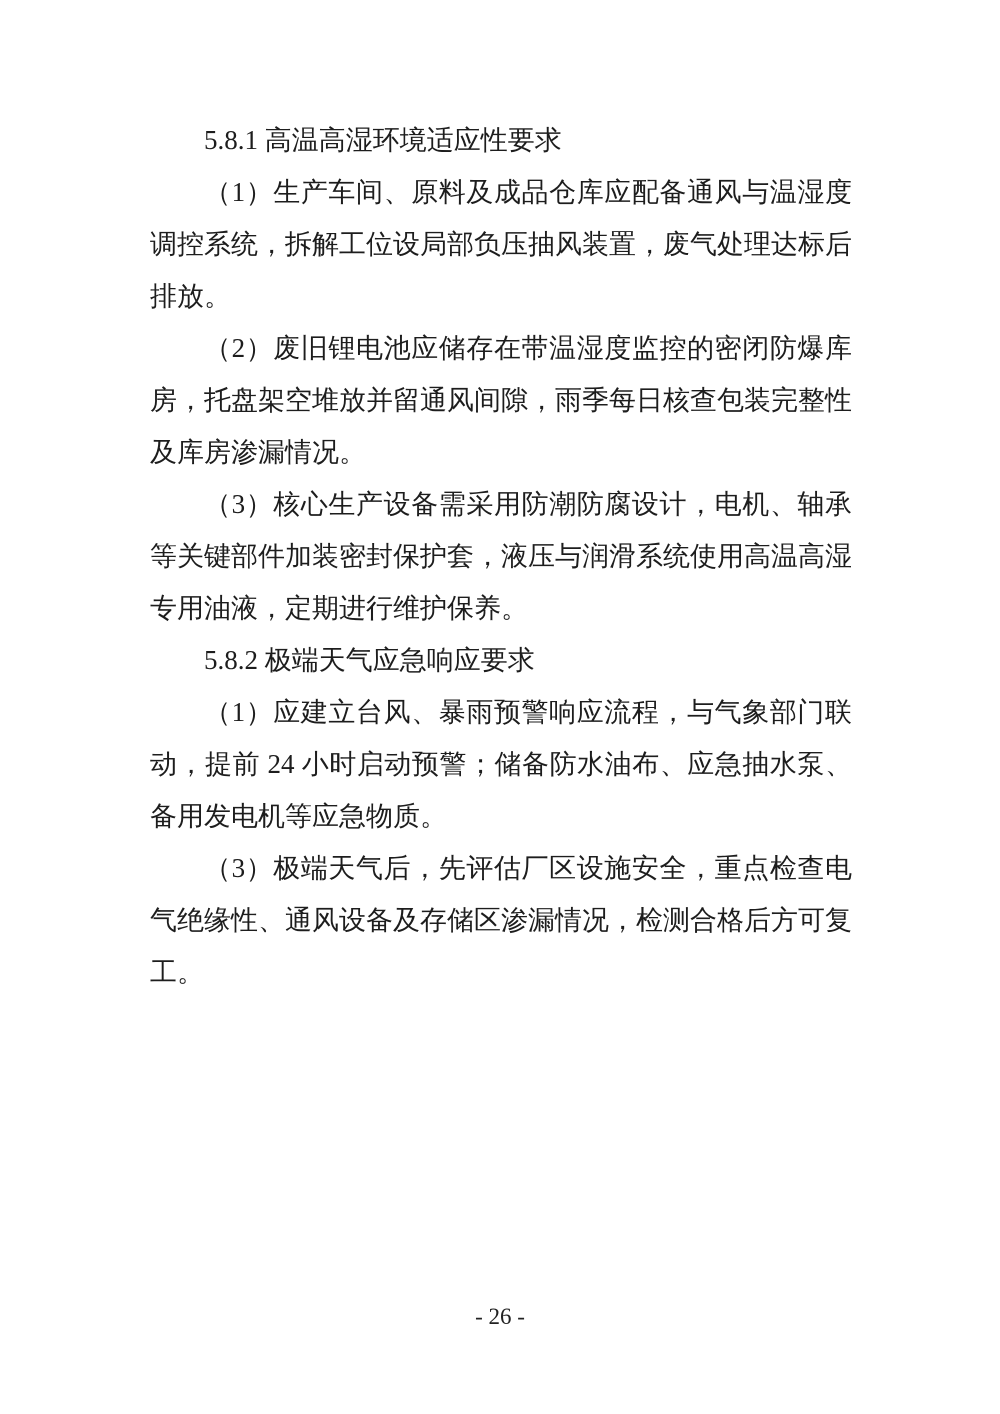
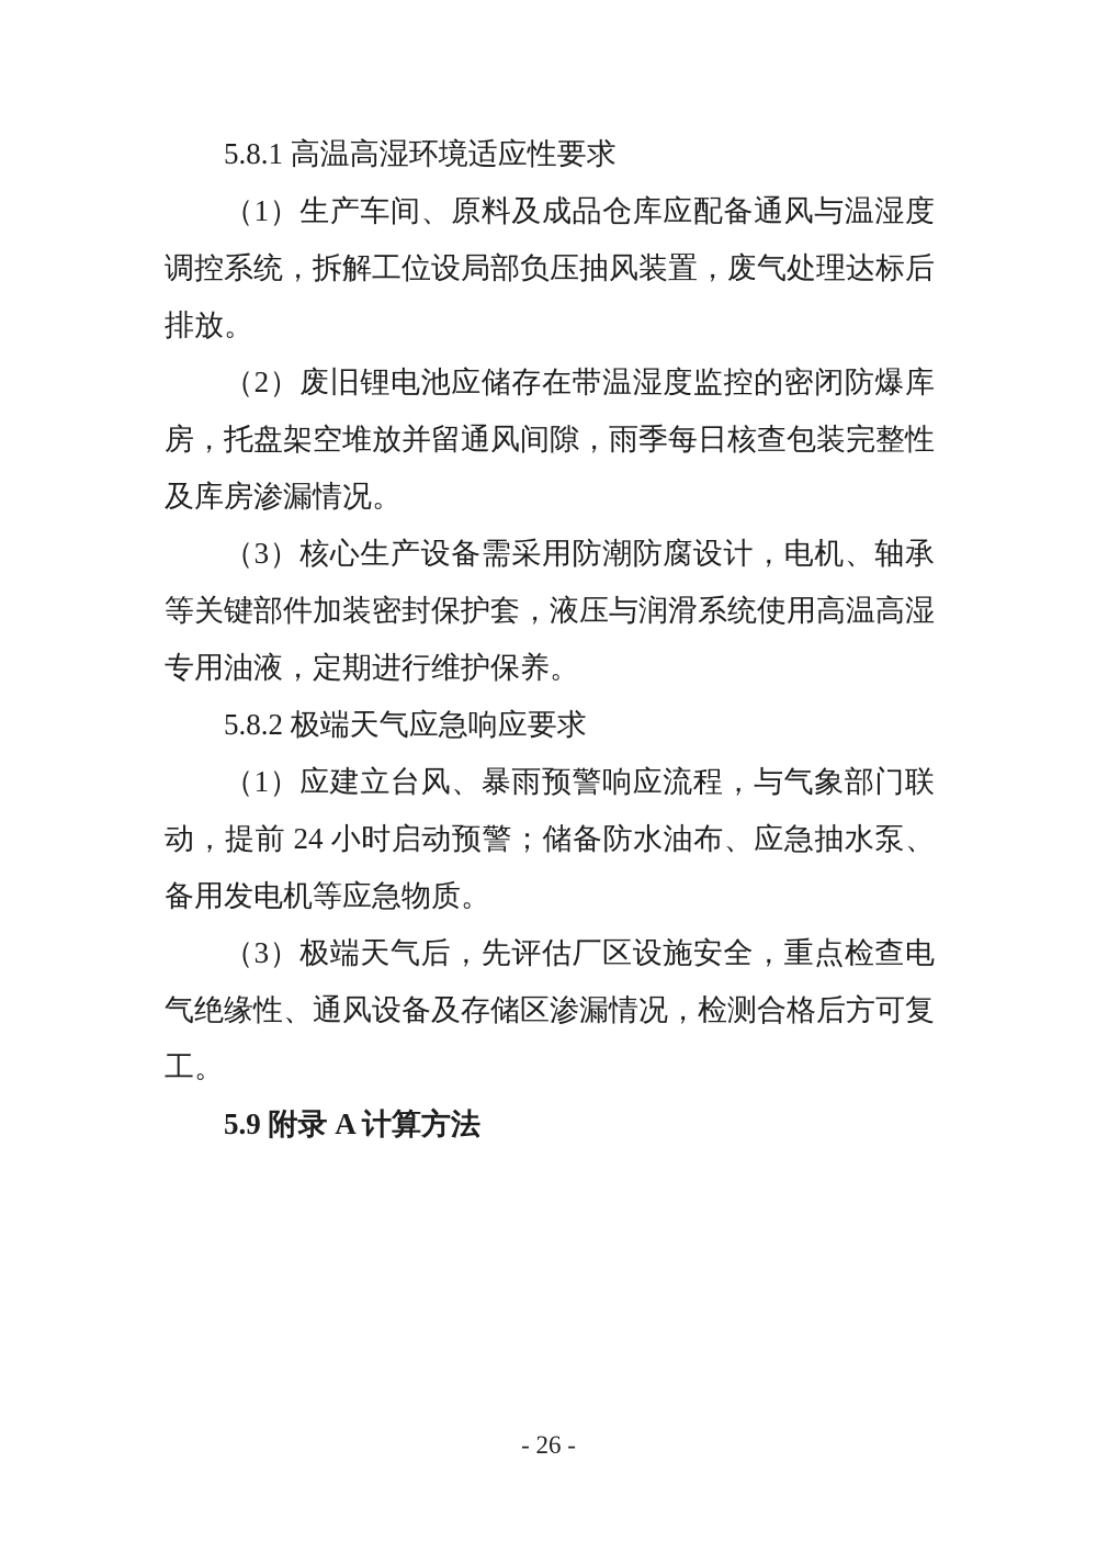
  5.8.1 高温高湿环境适应性要求
  （1）生产车间、原料及成品仓库应配备通风与温湿度调控系统，拆解工位设局部负压抽风装置，废气处理达标后排放。
  （2）废旧锂电池应储存在带温湿度监控的密闭防爆库房，托盘架空堆放并留通风间隙，雨季每日核查包装完整性及库房渗漏情况。
  （3）核心生产设备需采用防潮防腐设计，电机、轴承等关键部件加装密封保护套，液压与润滑系统使用高温高湿专用油液，定期进行维护保养。
  5.8.2 极端天气应急响应要求
  （1）应建立台风、暴雨预警响应流程，与气象部门联动，提前 24 小时启动预警；储备防水油布、应急抽水泵、备用发电机等应急物质。
  （3）极端天气后，先评估厂区设施安全，重点检查电气绝缘性、通风设备及存储区渗漏情况，检测合格后方可复工。
+ 5.9 附录 A 计算方法
  - 26 -
